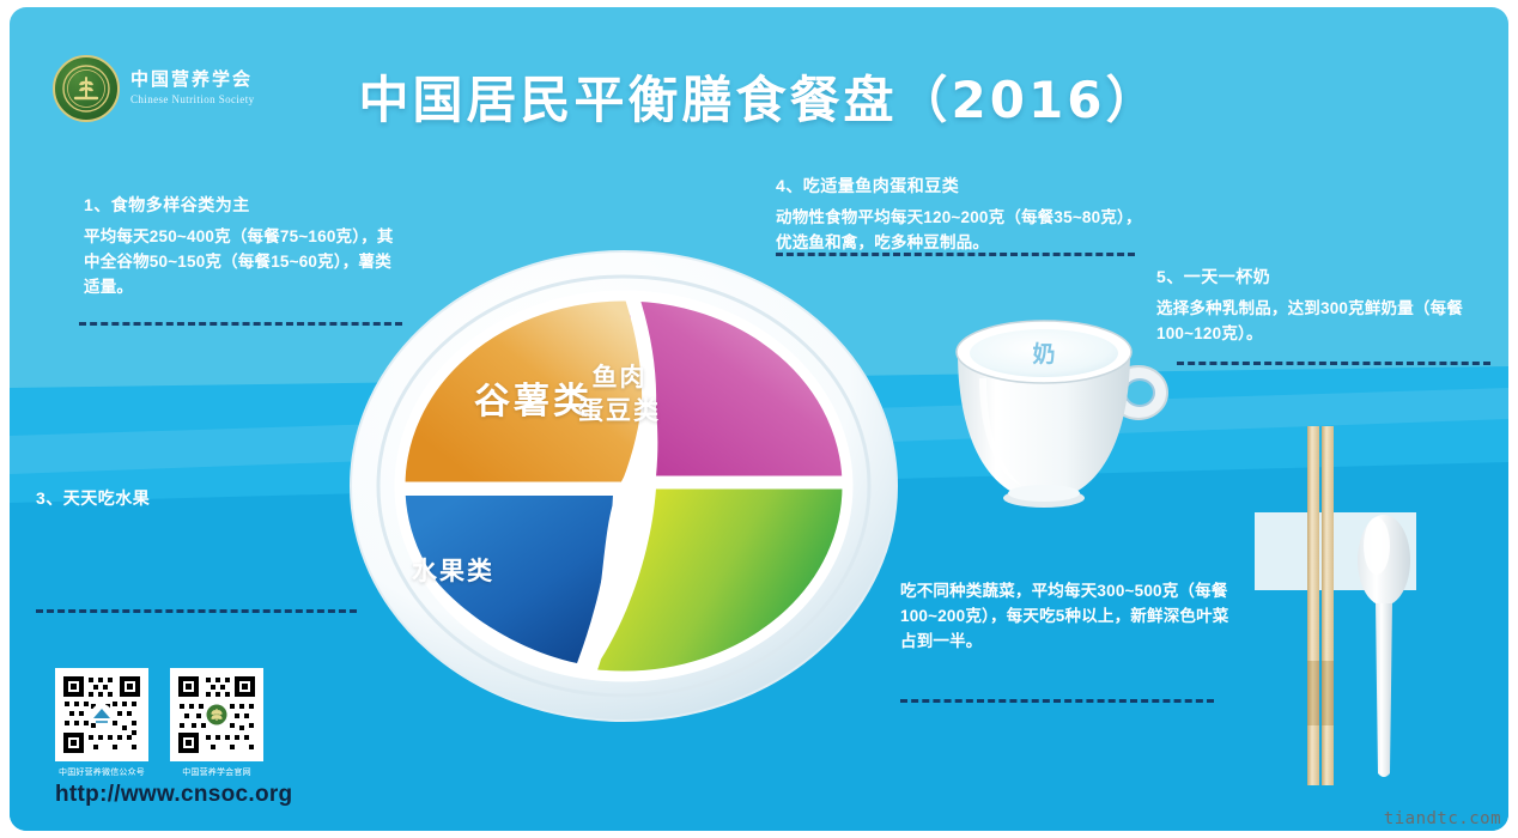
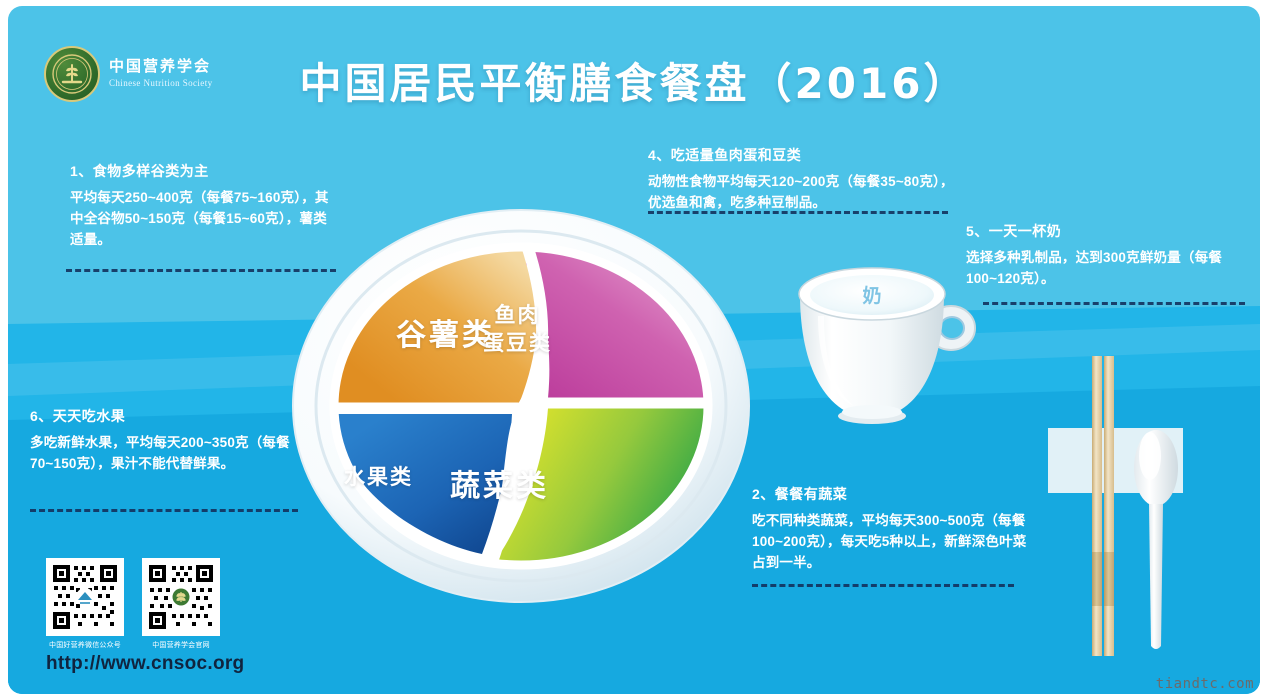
  中国营养学会
  Chinese Nutrition Society
  中国居民平衡膳食餐盘（2016）
  1、食物多样谷类为主
  平均每天250~400克（每餐75~160克），其中全谷物50~150克（每餐15~60克），薯类适量。
  4、吃适量鱼肉蛋和豆类
  动物性食物平均每天120~200克（每餐35~80克），优选鱼和禽，吃多种豆制品。
  5、一天一杯奶
  选择多种乳制品，达到300克鲜奶量（每餐100~120克）。
- 3、天天吃水果
+ 6、天天吃水果
+ 多吃新鲜水果，平均每天200~350克（每餐70~150克），果汁不能代替鲜果。
+ 2、餐餐有蔬菜
  吃不同种类蔬菜，平均每天300~500克（每餐100~200克），每天吃5种以上，新鲜深色叶菜占到一半。
  谷薯类
  鱼肉
  蛋豆类
  水果类
+ 蔬菜类
  奶
  http://www.cnsoc.org
  tiandtc.com
